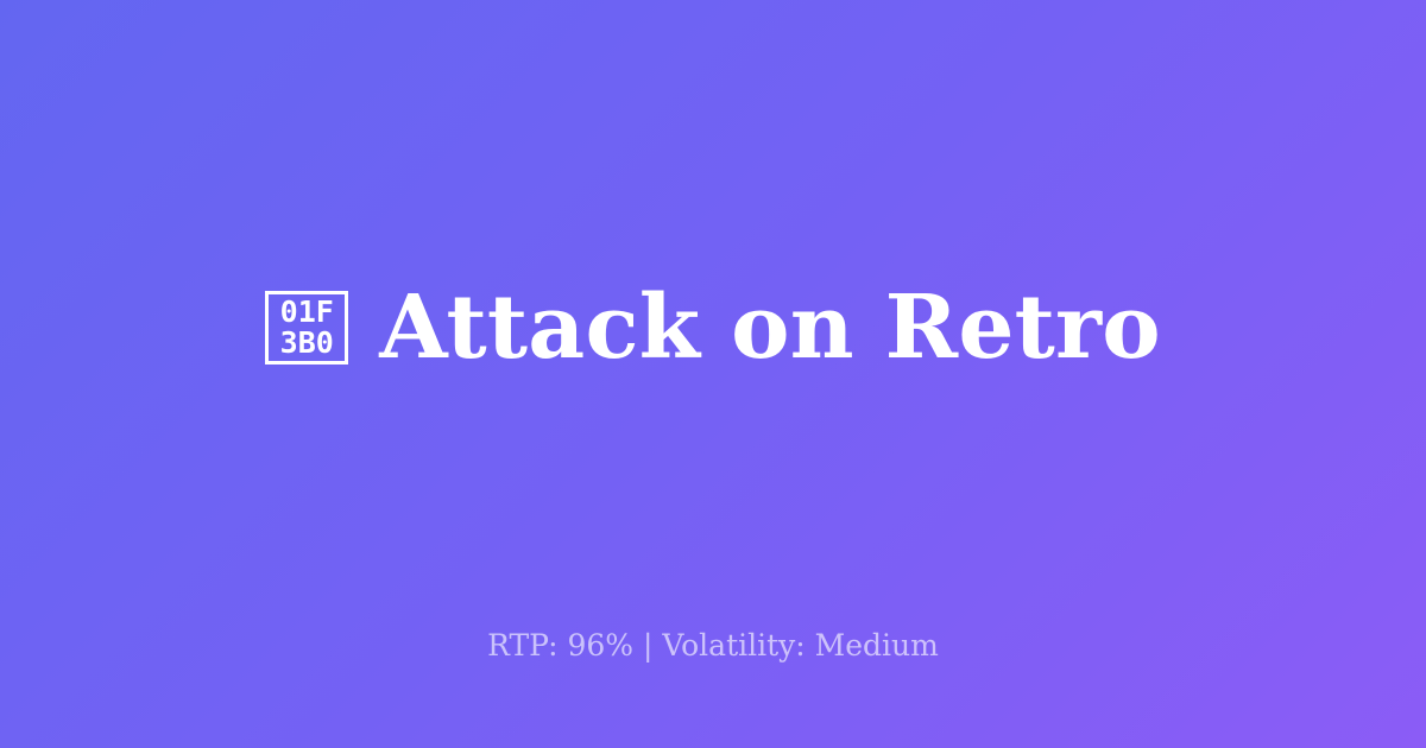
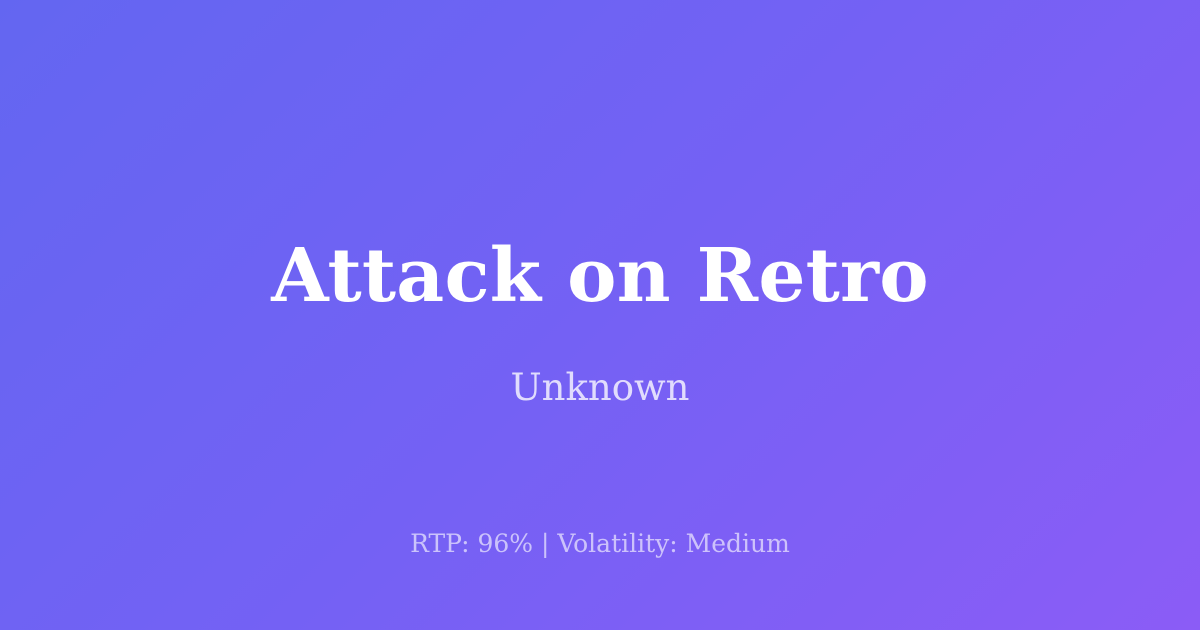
- 01F
- 3B0
  Attack on Retro
+ Unknown
  RTP: 96% | Volatility: Medium
